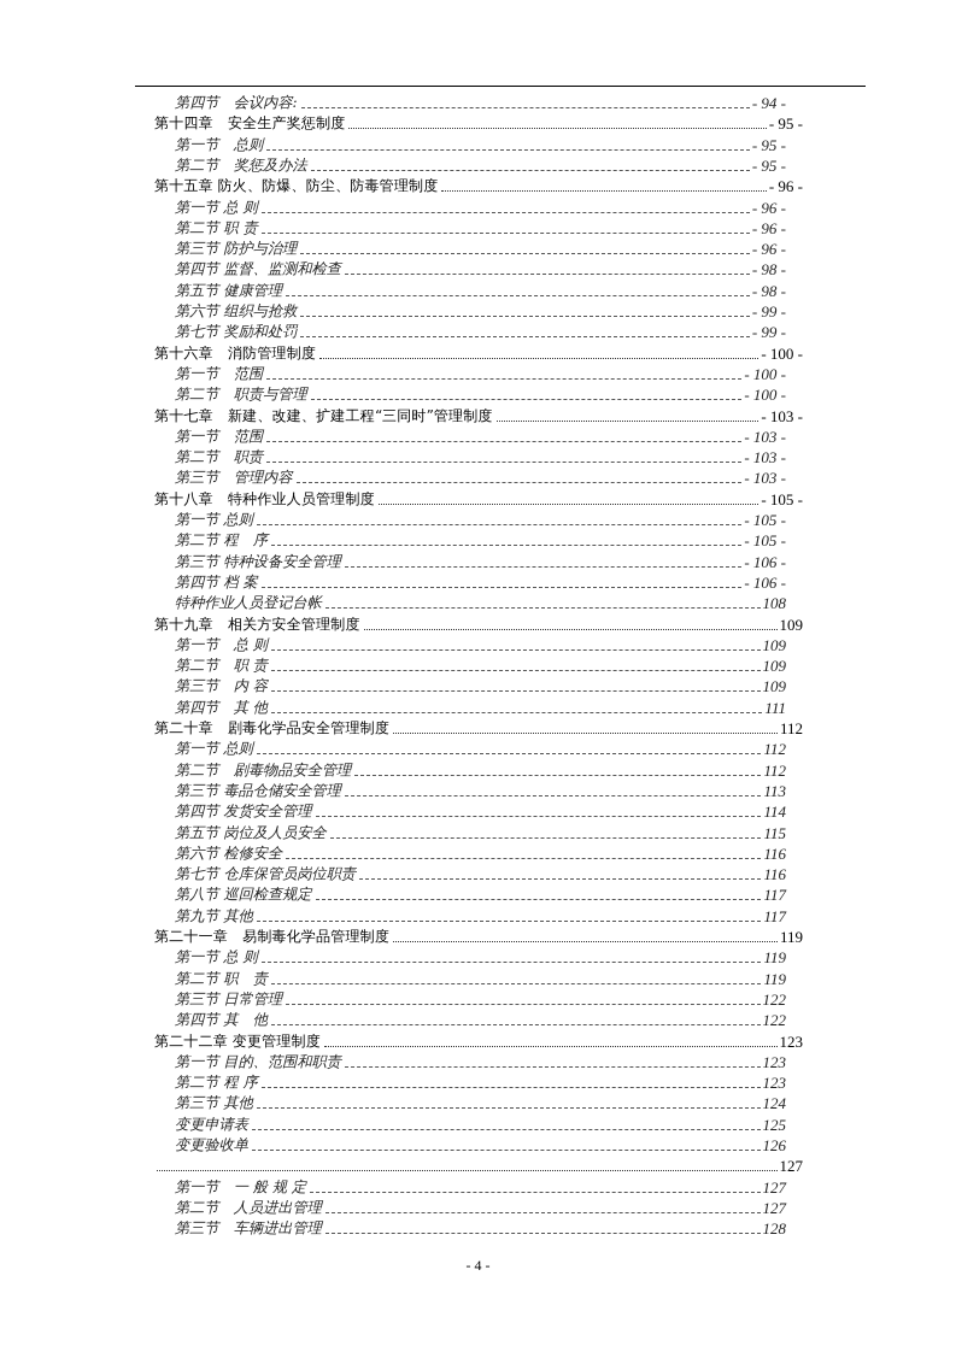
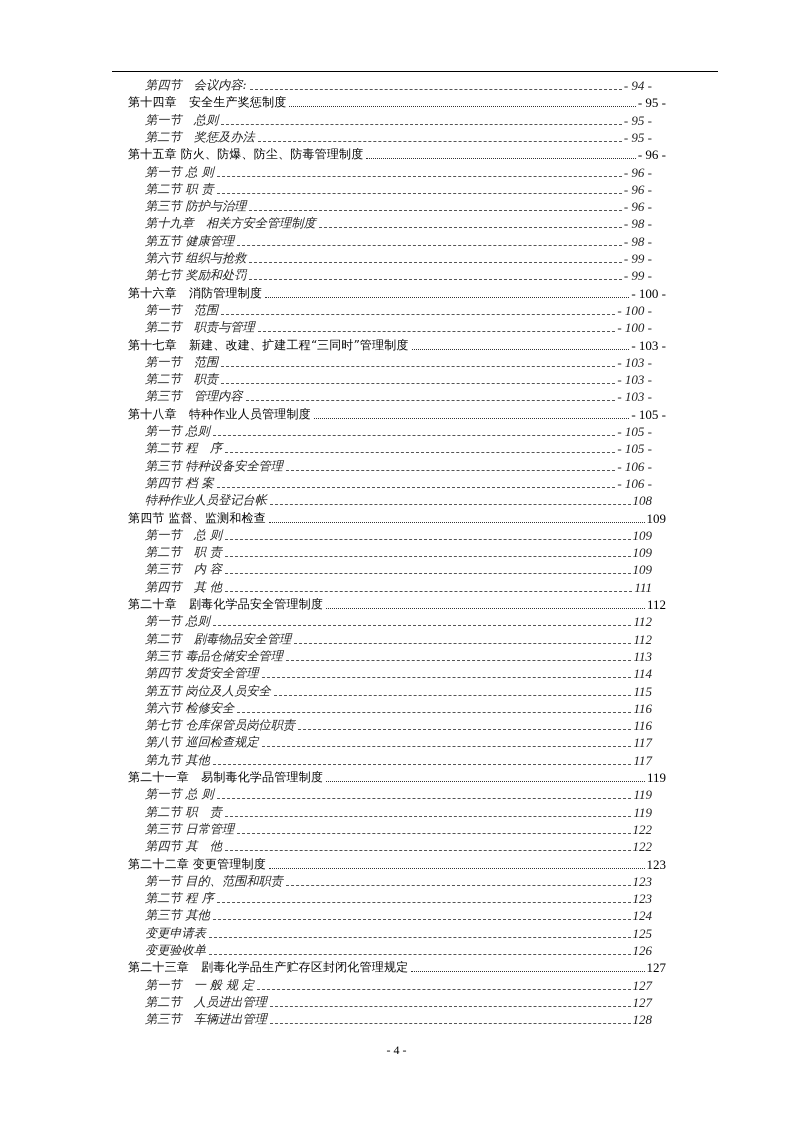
  第四节 会议内容:
  - 94 -
  第十四章 安全生产奖惩制度
  - 95 -
  第一节 总则
  - 95 -
  第二节 奖惩及办法
  - 95 -
  第十五章 防火、防爆、防尘、防毒管理制度
  - 96 -
  第一节 总 则
  - 96 -
  第二节 职 责
  - 96 -
  第三节 防护与治理
  - 96 -
- 第四节 监督、监测和检查
+ 第十九章 相关方安全管理制度
  - 98 -
  第五节 健康管理
  - 98 -
  第六节 组织与抢救
  - 99 -
  第七节 奖励和处罚
  - 99 -
  第十六章 消防管理制度
  - 100 -
  第一节 范围
  - 100 -
  第二节 职责与管理
  - 100 -
  第十七章 新建、改建、扩建工程“三同时”管理制度
  - 103 -
  第一节 范围
  - 103 -
  第二节 职责
  - 103 -
  第三节 管理内容
  - 103 -
  第十八章 特种作业人员管理制度
  - 105 -
  第一节 总则
  - 105 -
  第二节 程 序
  - 105 -
  第三节 特种设备安全管理
  - 106 -
  第四节 档 案
  - 106 -
  特种作业人员登记台帐
  108
- 第十九章 相关方安全管理制度
+ 第四节 监督、监测和检查
  109
  第一节 总 则
  109
  第二节 职 责
  109
  第三节 内 容
  109
  第四节 其 他
  111
  第二十章 剧毒化学品安全管理制度
  112
  第一节 总则
  112
  第二节 剧毒物品安全管理
  112
  第三节 毒品仓储安全管理
  113
  第四节 发货安全管理
  114
  第五节 岗位及人员安全
  115
  第六节 检修安全
  116
  第七节 仓库保管员岗位职责
  116
  第八节 巡回检查规定
  117
  第九节 其他
  117
  第二十一章 易制毒化学品管理制度
  119
  第一节 总 则
  119
  第二节 职 责
  119
  第三节 日常管理
  122
  第四节 其 他
  122
  第二十二章 变更管理制度
  123
  第一节 目的、范围和职责
  123
  第二节 程 序
  123
  第三节 其他
  124
  变更申请表
  125
  变更验收单
  126
+ 第二十三章 剧毒化学品生产贮存区封闭化管理规定
  127
  第一节 一 般 规 定
  127
  第二节 人员进出管理
  127
  第三节 车辆进出管理
  128
  - 4 -
